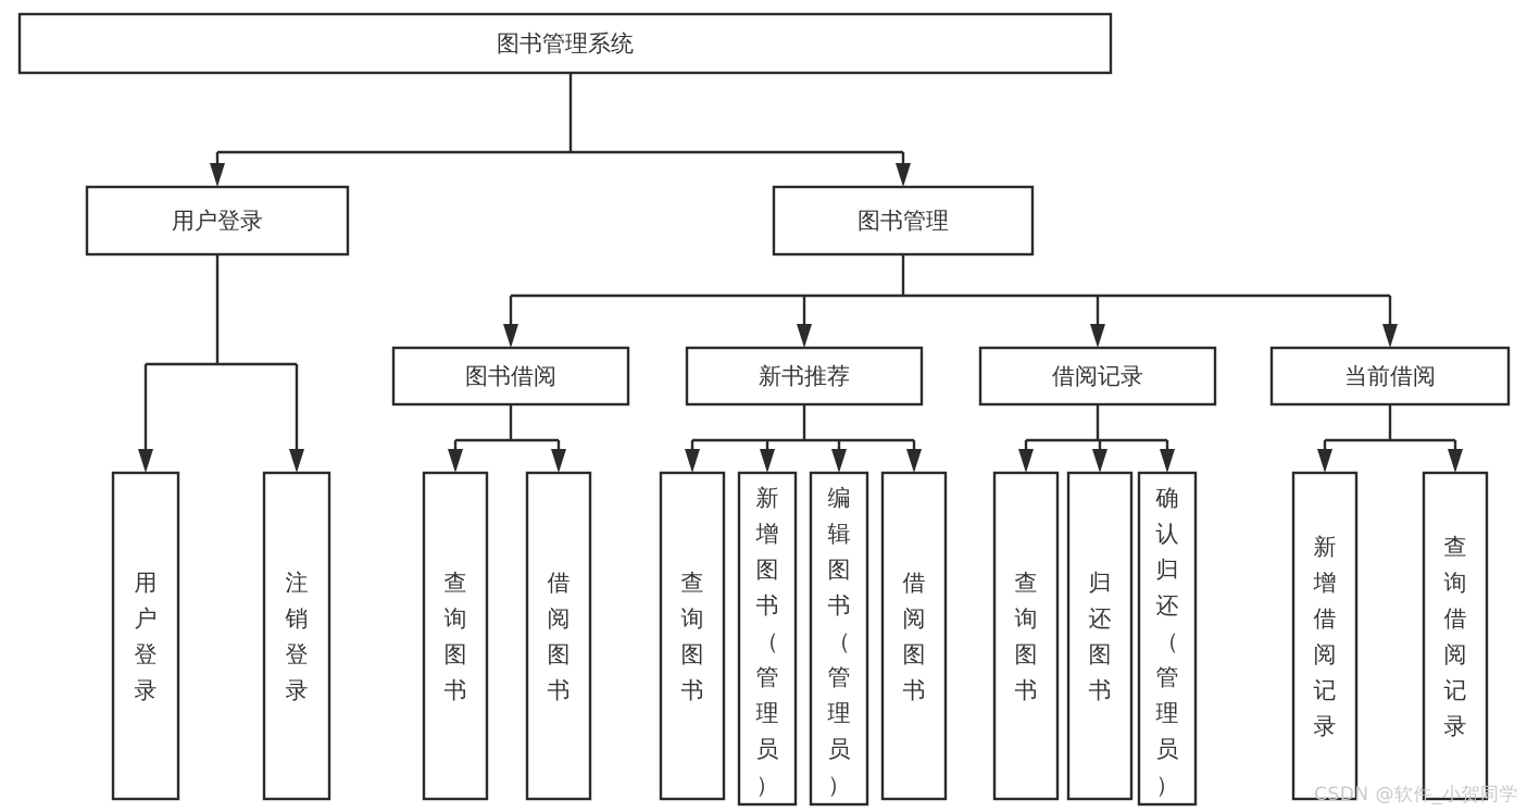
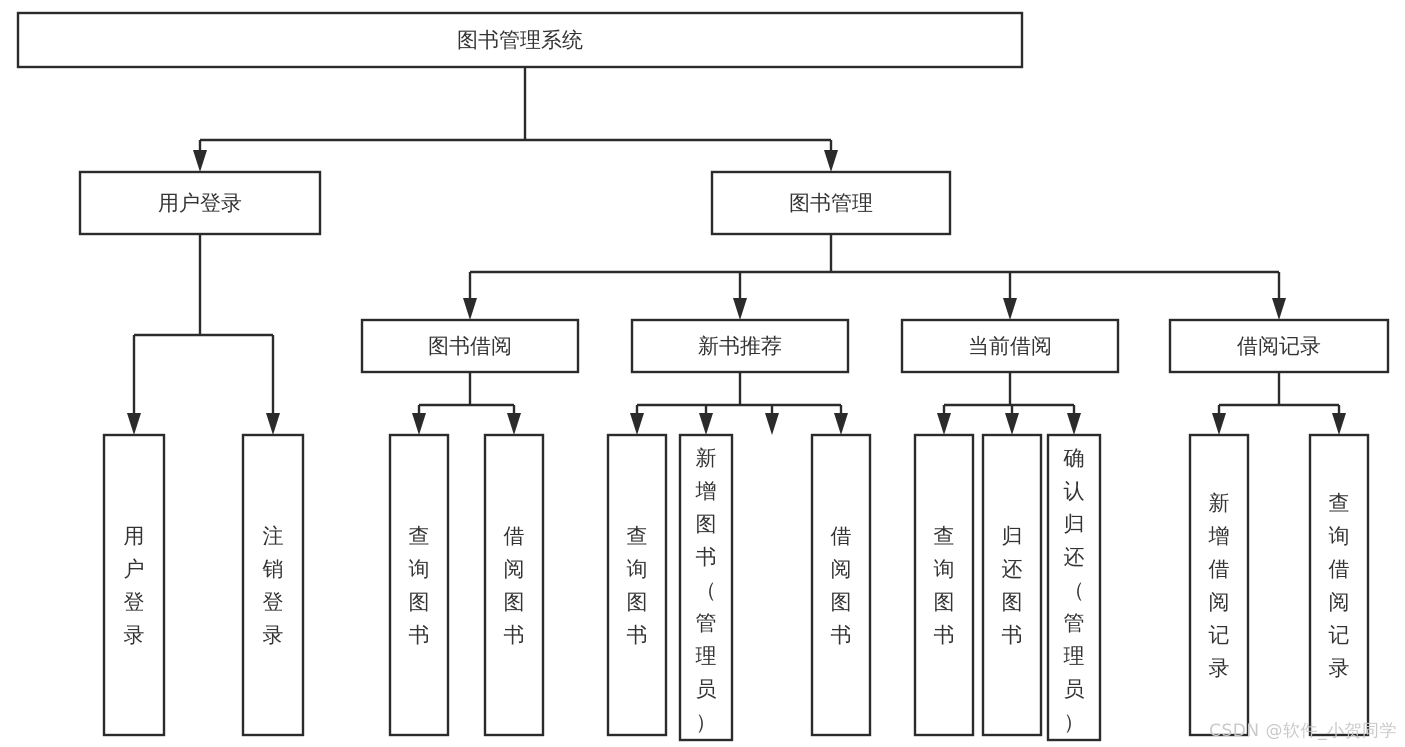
  图书管理系统
  用户登录
  用户登录
  注销登录
  图书管理
  图书借阅
  查询图书
  借阅图书
  新书推荐
  查询图书
  新增图书（管理员）
- 编辑图书（管理员）
  借阅图书
- 借阅记录
+ 当前借阅
  查询图书
  归还图书
  确认归还（管理员）
- 当前借阅
+ 借阅记录
  新增借阅记录
  查询借阅记录
  CSDN @软件_小贺同学
